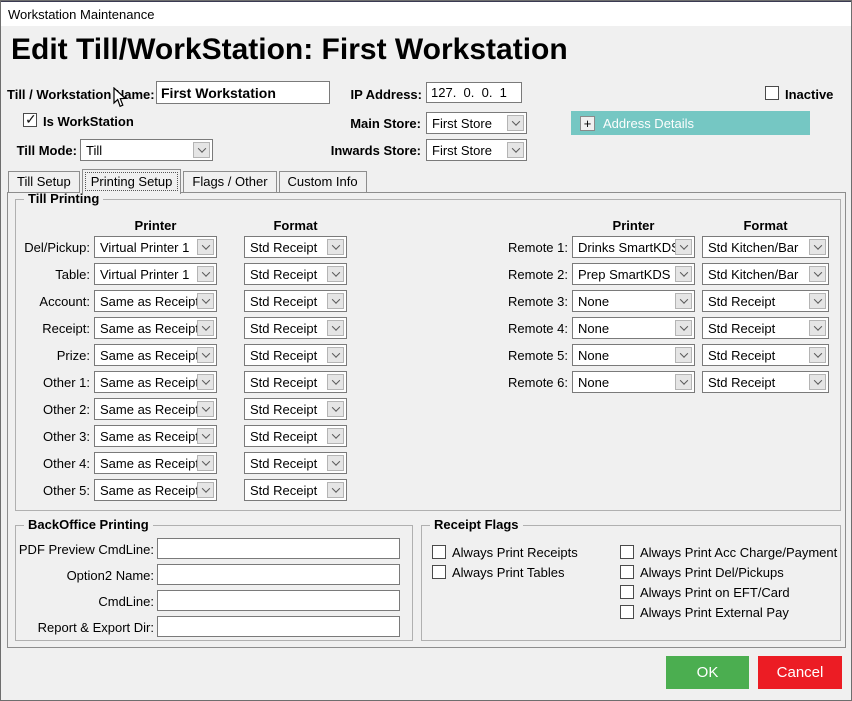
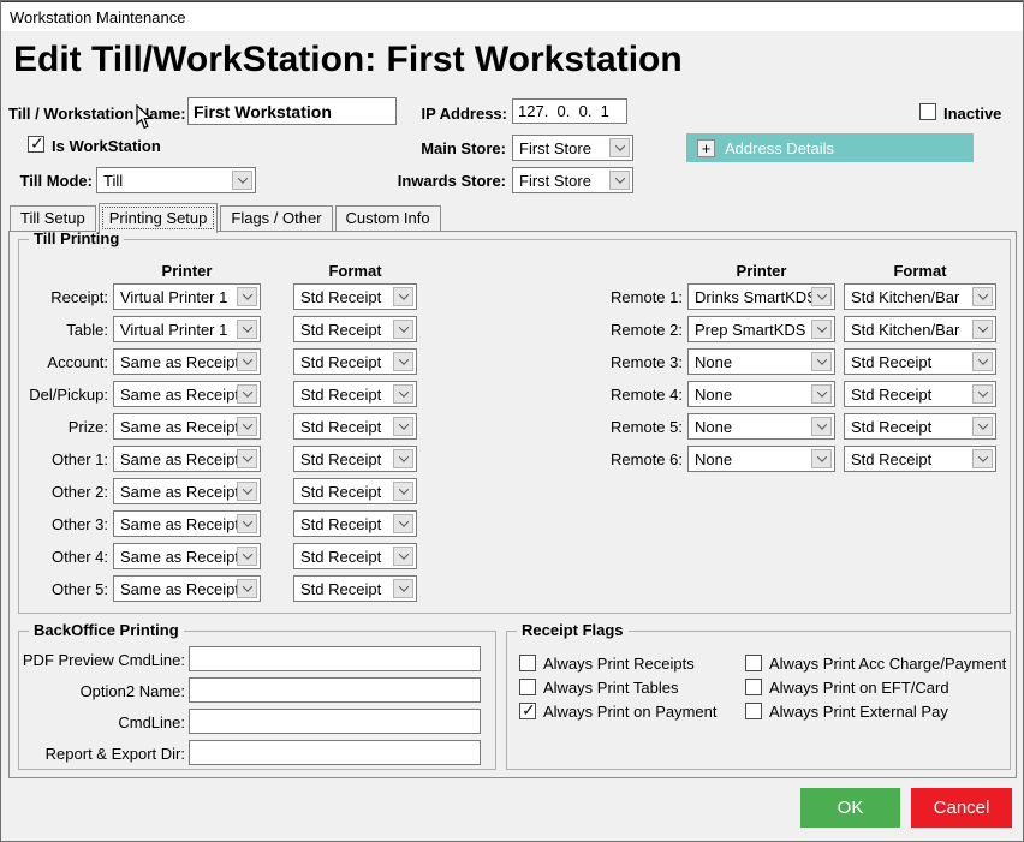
  Workstation Maintenance
  Edit Till/WorkStation: First Workstation
  Till / Workstationame:
  First Workstation
  IP Address:
  127. 0. 0. 1
  Inactive
  Is WorkStation
  Main Store:
  First Store
  +
  Address Details
  Till Mode:
  Till
  Inwards Store:
  First Store
  Till Setup
  Printing Setup
  Flags / Other
  Custom Info
  Till Printing
  Printer
  Format
  Printer
  Format
- Del/Pickup:
+ Receipt:
  Virtual Printer 1
  Std Receipt
  Table:
  Virtual Printer 1
  Std Receipt
  Account:
  Same as Receip
  Std Receipt
- Receipt:
+ Del/Pickup:
  Same as Receip
  Std Receipt
  Prize:
  Same as Receip
  Std Receipt
  Other 1:
  Same as Receip
  Std Receipt
  Other 2:
  Same as Receip
  Std Receipt
  Other 3:
  Same as Receip
  Std Receipt
  Other 4:
  Same as Receip
  Std Receipt
  Other 5:
  Same as Receip
  Std Receipt
  Remote 1:
  Drinks SmartKD
  Std Kitchen/Bar
  Remote 2:
  Prep SmartKDS
  Std Kitchen/Bar
  Remote 3:
  None
  Std Receipt
  Remote 4:
  None
  Std Receipt
  Remote 5:
  None
  Std Receipt
  Remote 6:
  None
  Std Receipt
  BackOffice Printing
  PDF Preview CmdLine:
  Option2 Name:
  CmdLine:
  Report & Export Dir:
  Receipt Flags
  Always Print Receipts
  Always Print Tables
+ Always Print on Payment
  Always Print Acc Charge/Payment
- Always Print Del/Pickups
  Always Print on EFT/Card
  Always Print External Pay
  OK
  Cancel
